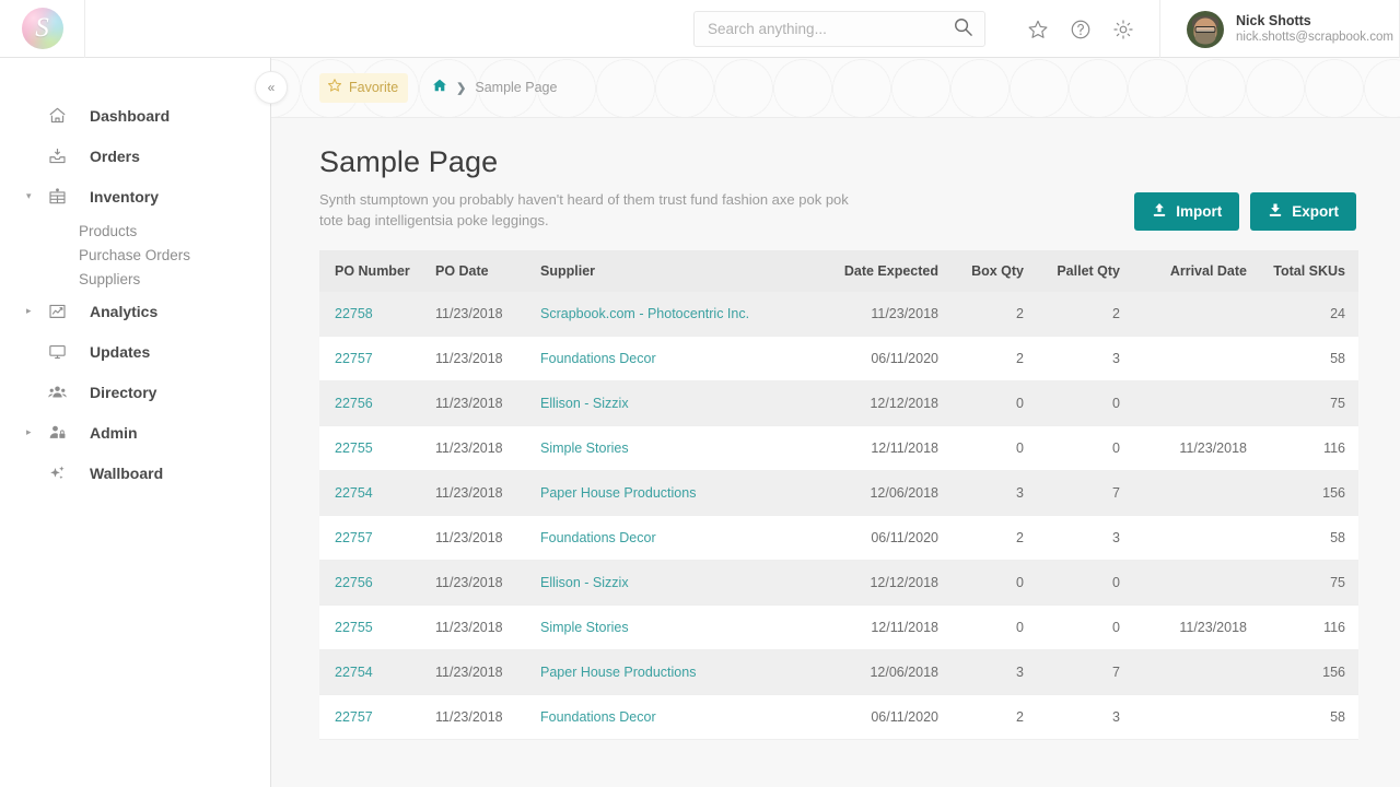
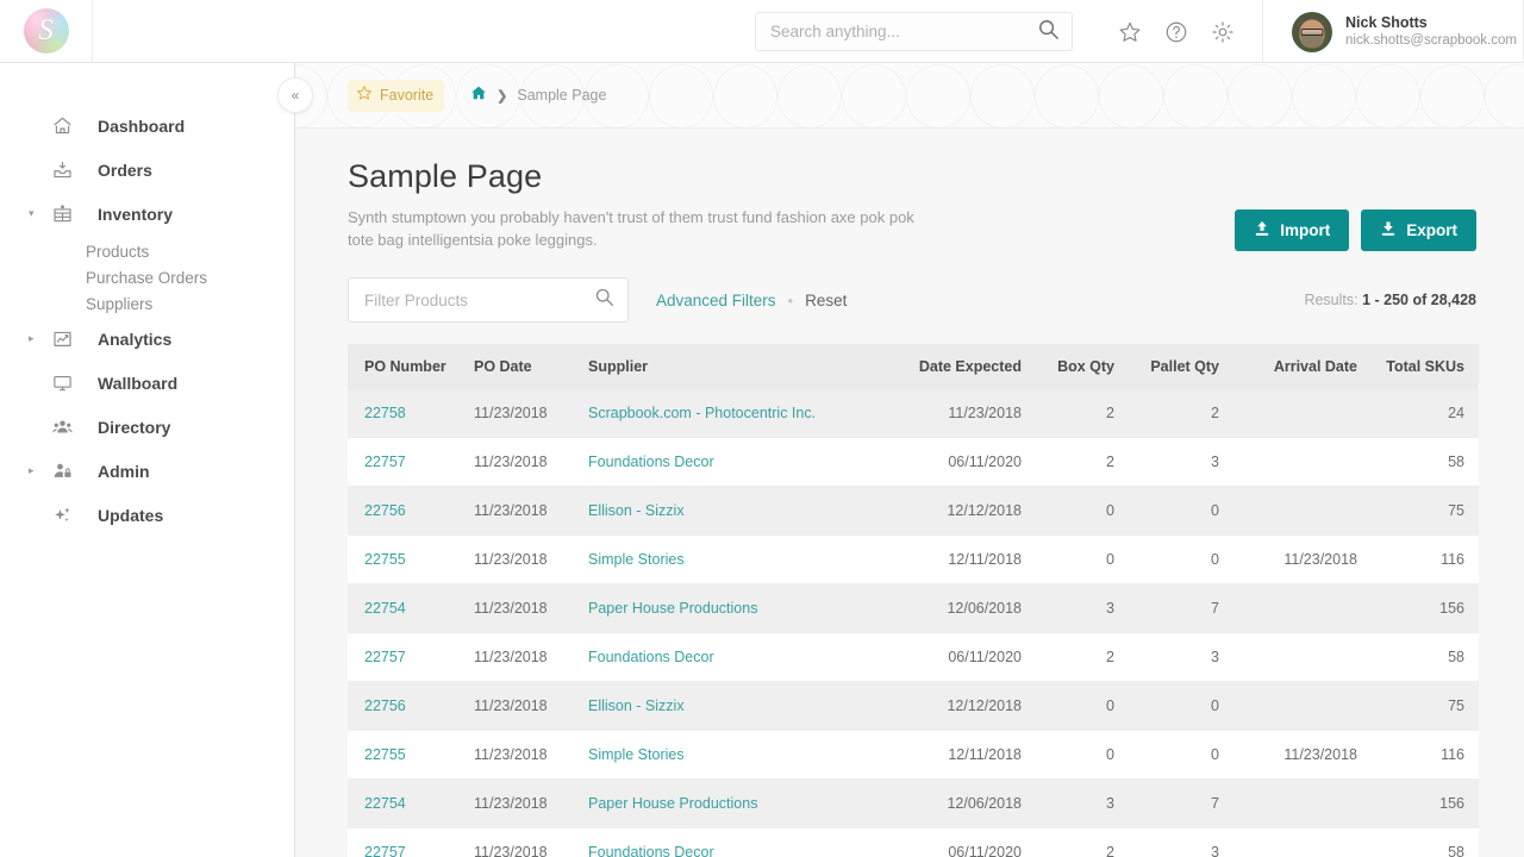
  S
  Search anything...
  Nick Shotts
  nick.shotts@scrapbook.com
  Dashboard
  Orders
  ▾
  Inventory
  Products
  Purchase Orders
  Suppliers
  ▸
  Analytics
- Updates
+ Wallboard
  Directory
  ▸
  Admin
- Wallboard
+ Updates
  «
  Favorite
  ❯
  Sample Page
  Sample Page
- Synth stumptown you probably haven't heard of them trust fund fashion axe pok pok tote bag intelligentsia poke leggings.
+ Synth stumptown you probably haven't trust of them trust fund fashion axe pok pok tote bag intelligentsia poke leggings.
  Import
  Export
+ Filter Products
+ Advanced Filters
+ •
+ Reset
+ Results: 1 - 250 of 28,428
  PO Number	PO Date	Supplier	Date Expected	Box Qty	Pallet Qty	Arrival Date	Total SKUs
  22758	11/23/2018	Scrapbook.com - Photocentric Inc.	11/23/2018	2	2		24
  22757	11/23/2018	Foundations Decor	06/11/2020	2	3		58
  22756	11/23/2018	Ellison - Sizzix	12/12/2018	0	0		75
  22755	11/23/2018	Simple Stories	12/11/2018	0	0	11/23/2018	116
  22754	11/23/2018	Paper House Productions	12/06/2018	3	7		156
  22757	11/23/2018	Foundations Decor	06/11/2020	2	3		58
  22756	11/23/2018	Ellison - Sizzix	12/12/2018	0	0		75
  22755	11/23/2018	Simple Stories	12/11/2018	0	0	11/23/2018	116
  22754	11/23/2018	Paper House Productions	12/06/2018	3	7		156
  22757	11/23/2018	Foundations Decor	06/11/2020	2	3		58
